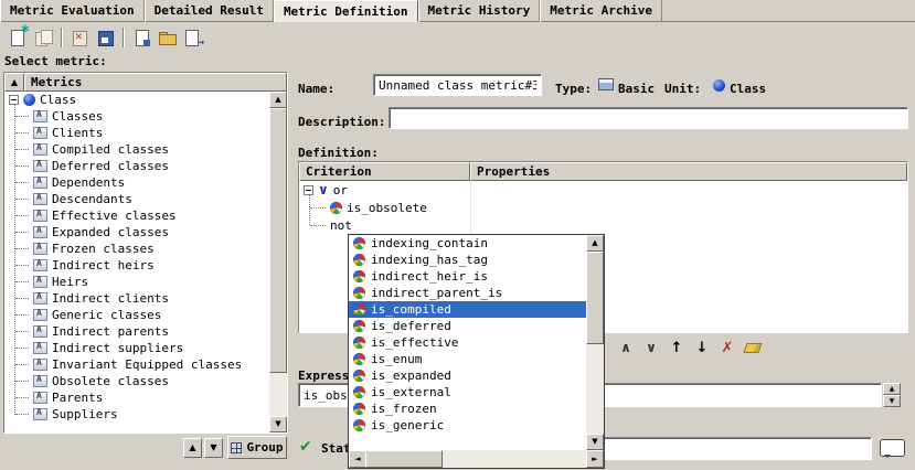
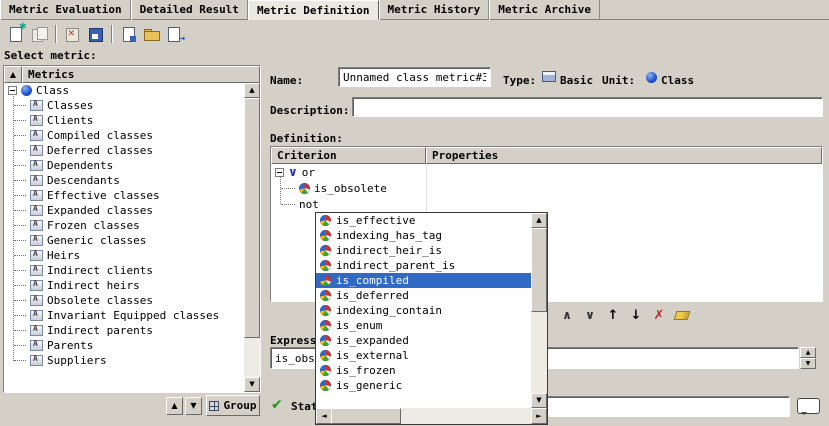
  Metric Evaluation
  Detailed Result
  Metric Definition
  Metric History
  Metric Archive
  Select metric:
  ▲
  Metrics
  Class
  Classes
  Clients
  Compiled classes
  Deferred classes
  Dependents
  Descendants
  Effective classes
  Expanded classes
  Frozen classes
- Indirect heirs
+ Generic classes
  Heirs
  Indirect clients
- Generic classes
+ Indirect heirs
- Indirect parents
+ Obsolete classes
- Indirect suppliers
  Invariant Equipped classes
- Obsolete classes
+ Indirect parents
  Parents
  Suppliers
  ▲
  ▼
  ▲
  ▼
  Group
  Name:
  Unnamed class metric#3
  Type:
  Basic
  Unit:
  Class
  Description:
  Definition:
  Criterion
  Properties
  ∨
  or
  is_obsolete
  not
  ∧
  ∨
  ↑
  ↓
  ✗
  is_obs
  ✔
- indexing_contain
+ is_effective
  indexing_has_tag
  indirect_heir_is
  indirect_parent_is
  is_compiled
  is_deferred
- is_effective
+ indexing_contain
  is_enum
  is_expanded
  is_external
  is_frozen
  is_generic
  ▲
  ▼
  ◄
  ►
